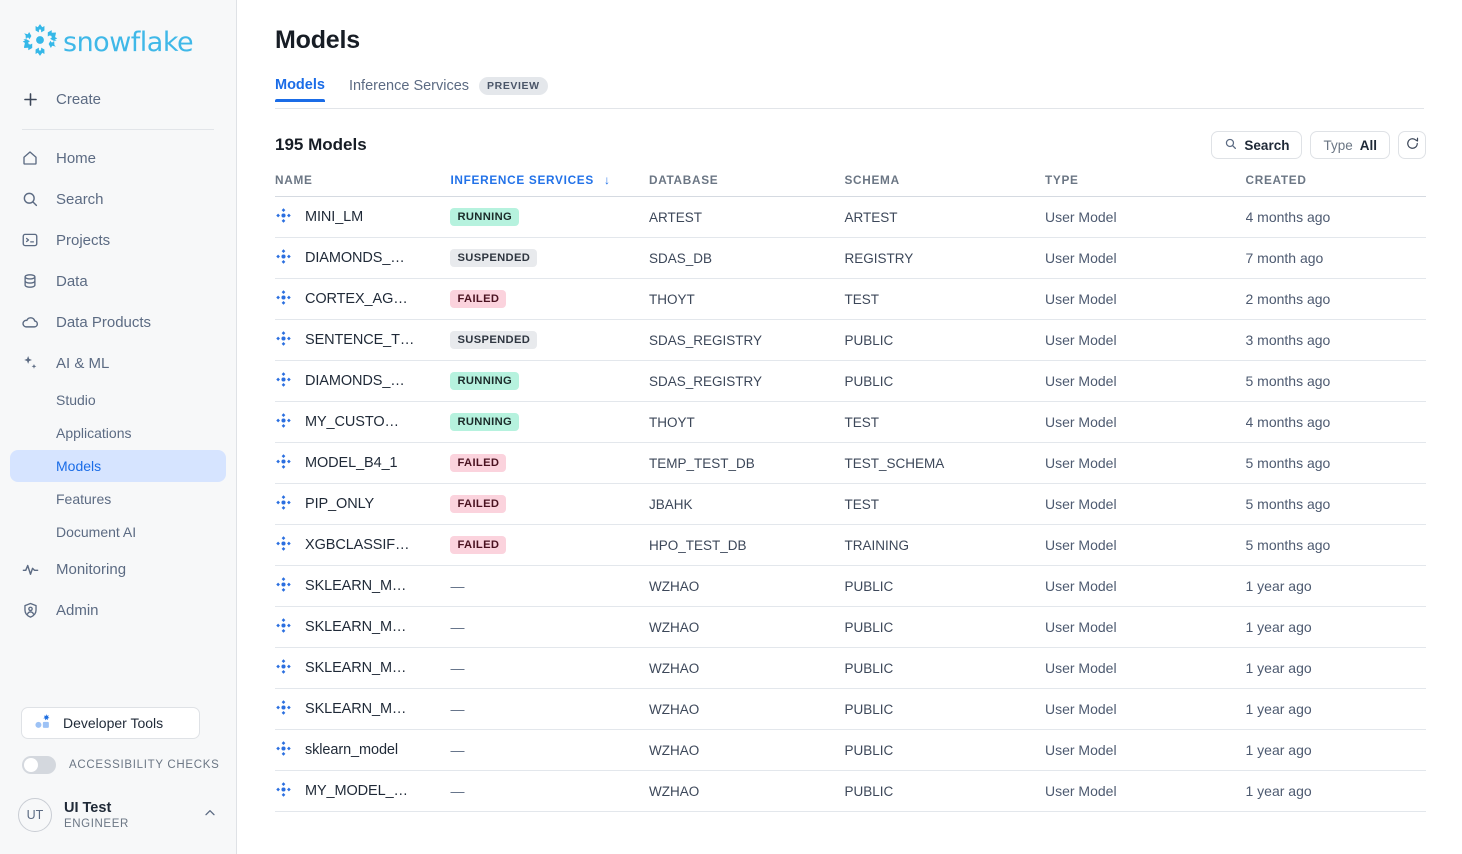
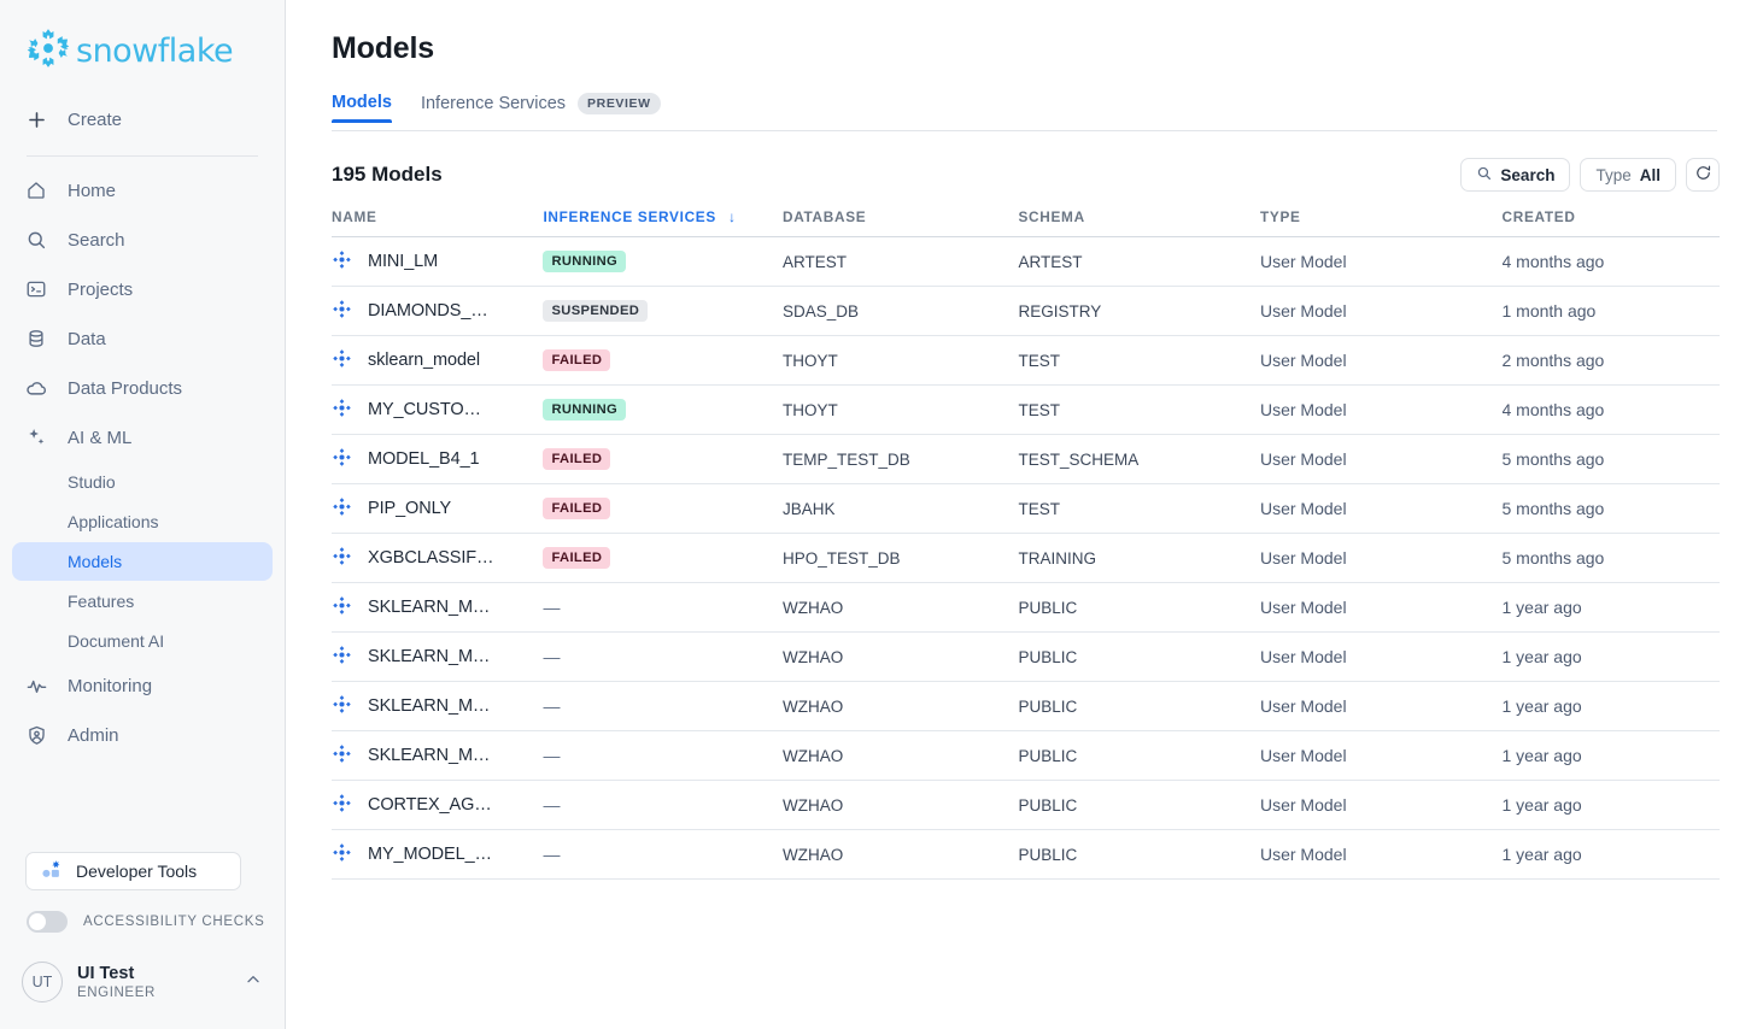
  snowflake
  Create
  Home
  Search
  Projects
  Data
  Data Products
  AI & ML
  Studio
  Applications
  Models
  Features
  Document AI
  Monitoring
  Admin
  Developer Tools
  ACCESSIBILITY CHECKS
  UT
  UI Test
  ENGINEER
  Models
  Models
  Inference Services
  PREVIEW
  195 Models
  Search
  Type
  All
  NAME	INFERENCE SERVICES ↓	DATABASE	SCHEMA	TYPE	CREATED
  MINI_LM	RUNNING	ARTEST	ARTEST	User Model	4 months ago
- DIAMONDS_…	SUSPENDED	SDAS_DB	REGISTRY	User Model	7 month ago
+ DIAMONDS_…	SUSPENDED	SDAS_DB	REGISTRY	User Model	1 month ago
- CORTEX_AG…	FAILED	THOYT	TEST	User Model	2 months ago
+ sklearn_model	FAILED	THOYT	TEST	User Model	2 months ago
- SENTENCE_T…	SUSPENDED	SDAS_REGISTRY	PUBLIC	User Model	3 months ago
- DIAMONDS_…	RUNNING	SDAS_REGISTRY	PUBLIC	User Model	5 months ago
  MY_CUSTO…	RUNNING	THOYT	TEST	User Model	4 months ago
  MODEL_B4_1	FAILED	TEMP_TEST_DB	TEST_SCHEMA	User Model	5 months ago
  PIP_ONLY	FAILED	JBAHK	TEST	User Model	5 months ago
  XGBCLASSIF…	FAILED	HPO_TEST_DB	TRAINING	User Model	5 months ago
  SKLEARN_M…	—	WZHAO	PUBLIC	User Model	1 year ago
  SKLEARN_M…	—	WZHAO	PUBLIC	User Model	1 year ago
  SKLEARN_M…	—	WZHAO	PUBLIC	User Model	1 year ago
  SKLEARN_M…	—	WZHAO	PUBLIC	User Model	1 year ago
- sklearn_model	—	WZHAO	PUBLIC	User Model	1 year ago
+ CORTEX_AG…	—	WZHAO	PUBLIC	User Model	1 year ago
  MY_MODEL_…	—	WZHAO	PUBLIC	User Model	1 year ago
